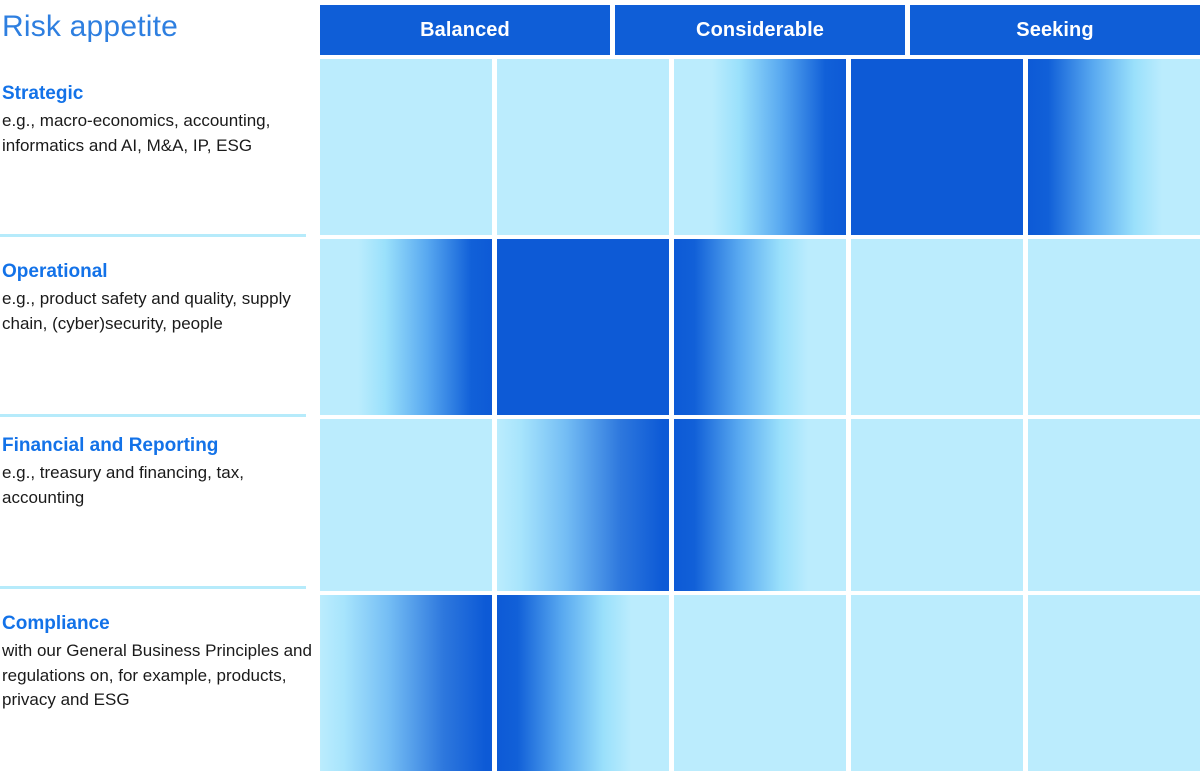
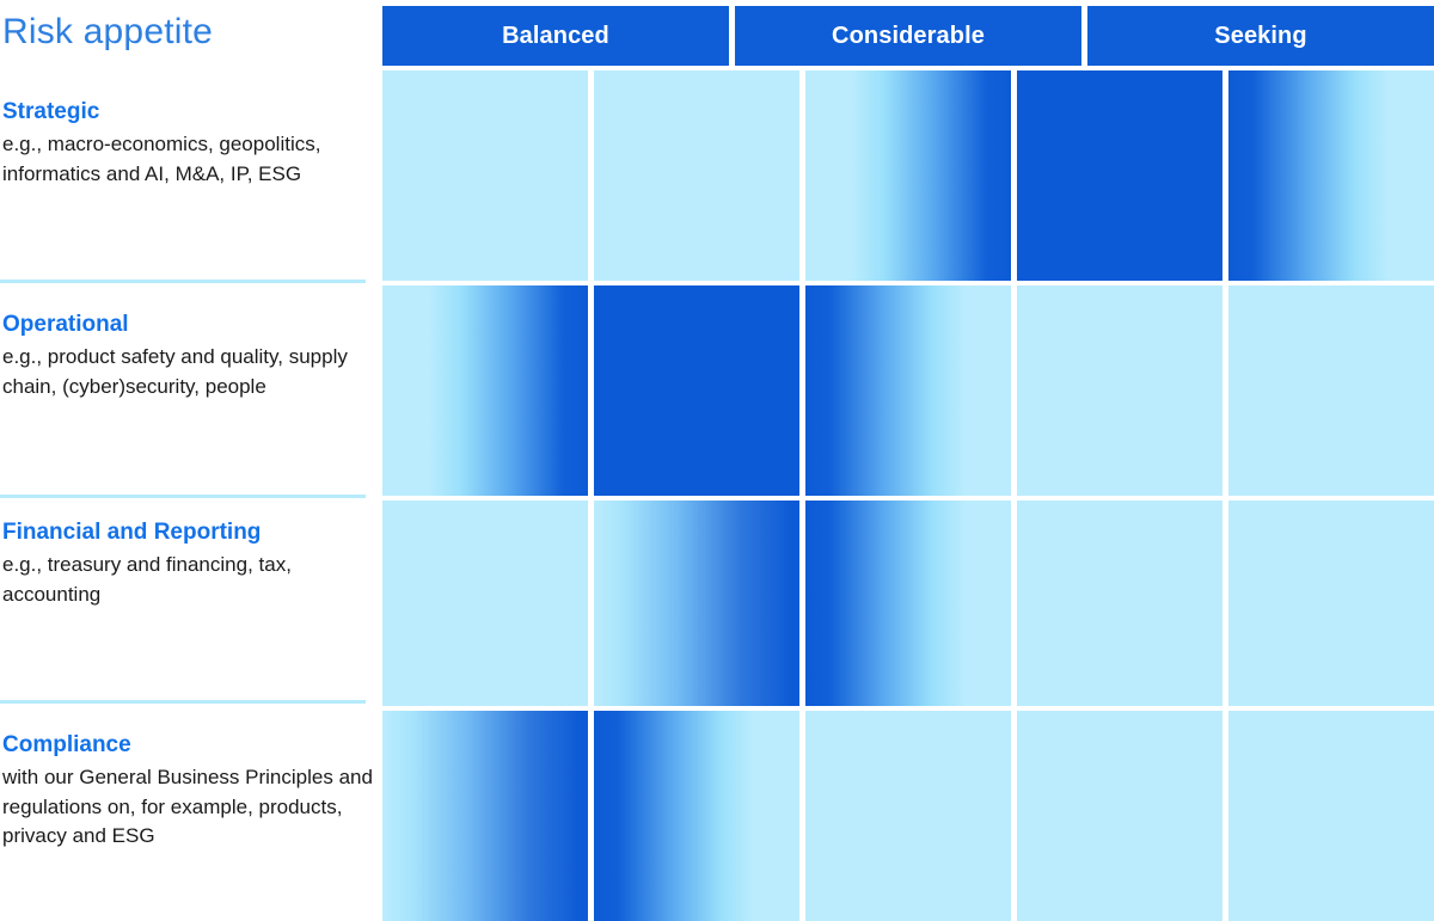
  Risk appetite
  Strategic
- e.g., macro-economics, accounting, informatics and AI, M&A, IP, ESG
+ e.g., macro-economics, geopolitics, informatics and AI, M&A, IP, ESG
  Operational
  e.g., product safety and quality, supply chain, (cyber)security, people
  Financial and Reporting
  e.g., treasury and financing, tax, accounting
  Compliance
  with our General Business Principles and regulations on, for example, products, privacy and ESG
  Balanced
  Considerable
  Seeking
